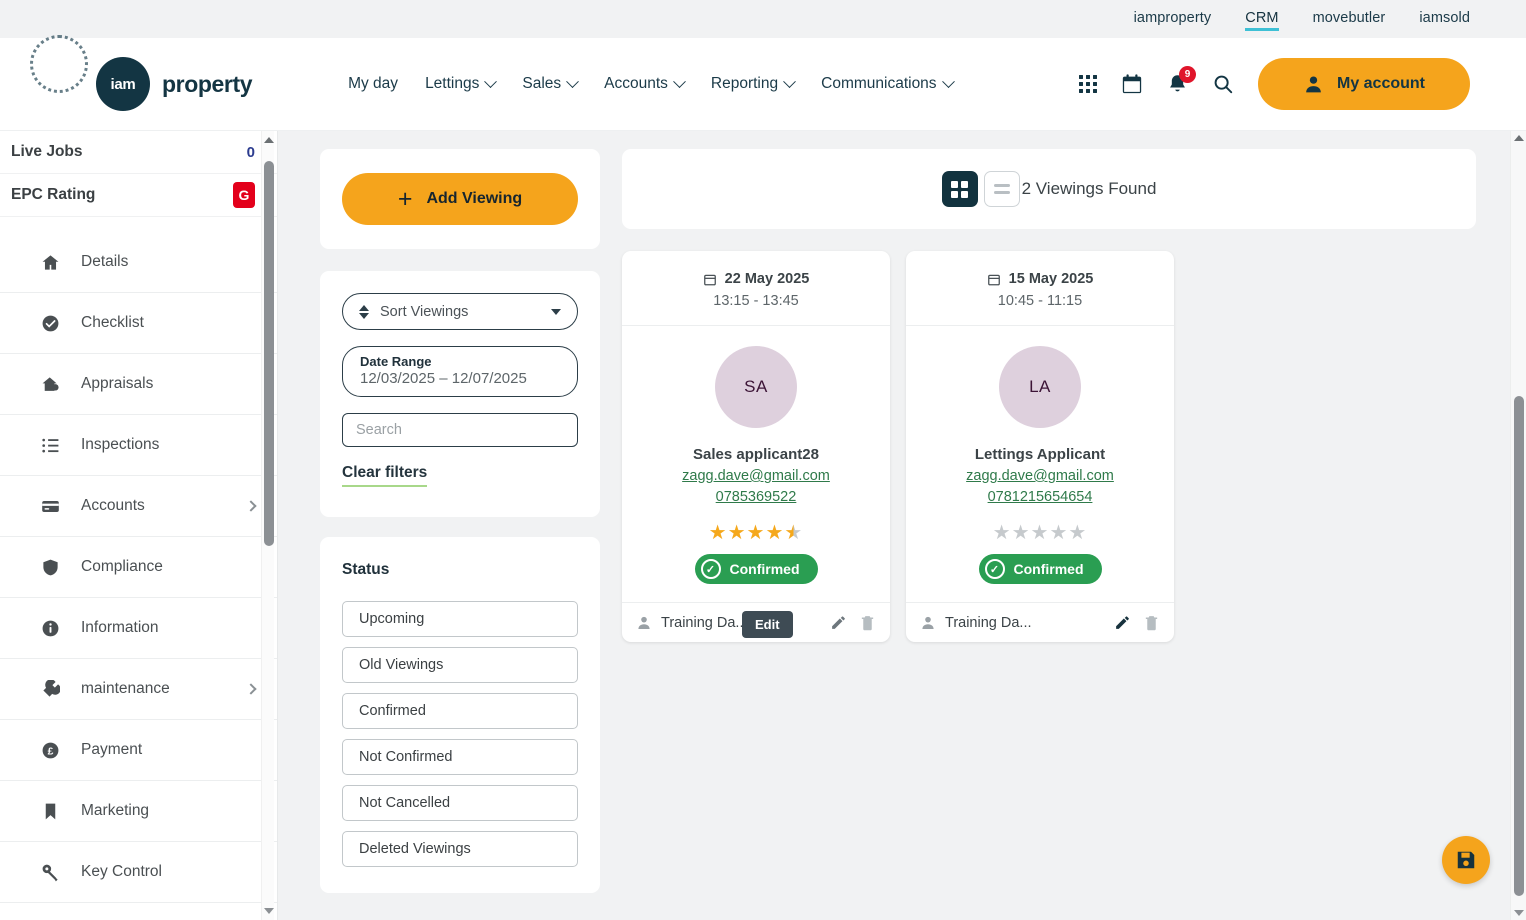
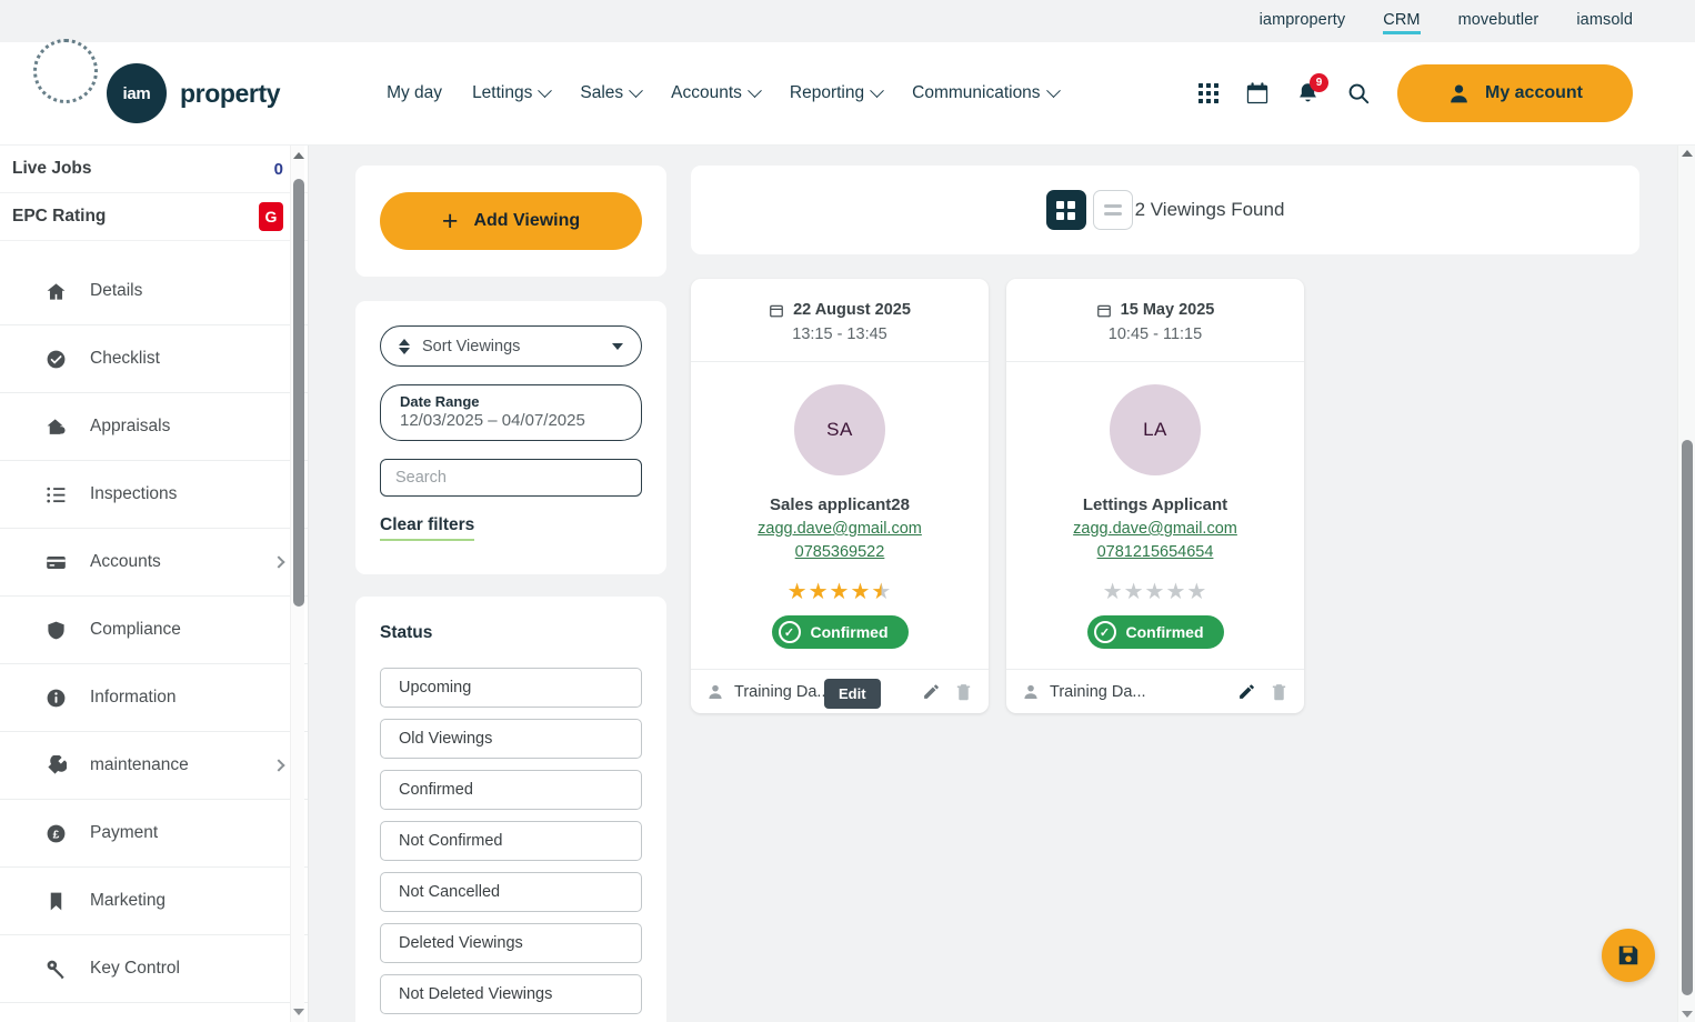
  iamproperty
  CRM
  movebutler
  iamsold
  iam
  property
  My day
  Lettings
  Sales
  Accounts
  Reporting
  Communications
  9
  My account
  Live Jobs
  0
  EPC Rating
  G
  Details
  Checklist
  Appraisals
  Inspections
  Accounts
  Compliance
  Information
  maintenance
  £
  Payment
  Marketing
  Key Control
  +
  Add Viewing
  Sort Viewings
  Date Range
- 12/03/2025 – 12/07/2025
+ 12/03/2025 – 04/07/2025
  Search
  Clear filters
  Status
  Upcoming
  Old Viewings
  Confirmed
  Not Confirmed
  Not Cancelled
  Deleted Viewings
+ Not Deleted Viewings
  2 Viewings Found
- 22 May 2025
+ 22 August 2025
  13:15 - 13:45
  SA
  Sales applicant28
  zagg.dave@gmail.com
  0785369522
  ★★★★★
  ✓
  Confirmed
  Training Da.
  15 May 2025
  10:45 - 11:15
  LA
  Lettings Applicant
  zagg.dave@gmail.com
  0781215654654
  ★★★★★
  ✓
  Confirmed
  Training Da...
  Edit
